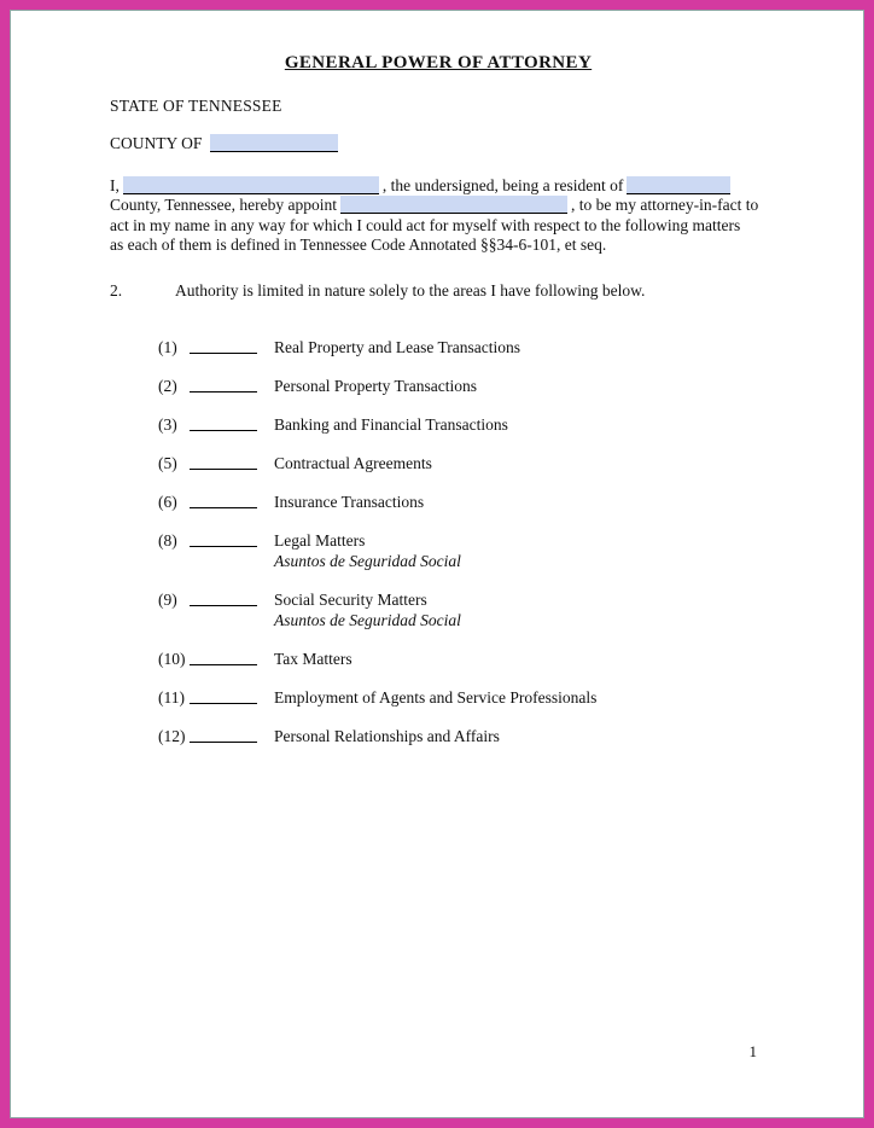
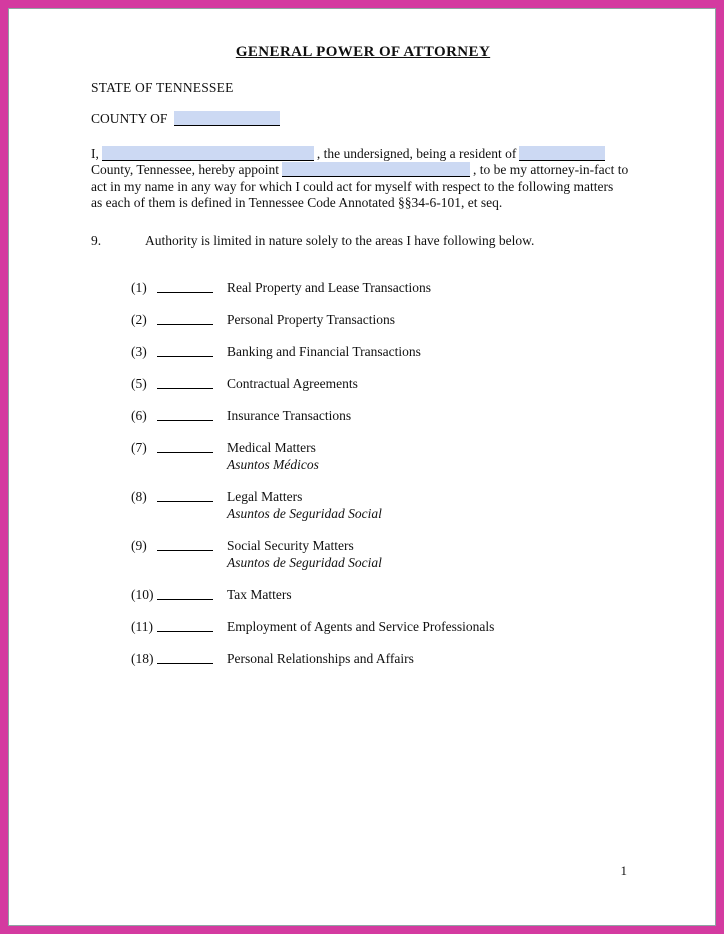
  GENERAL POWER OF ATTORNEY
  STATE OF TENNESSEE
  COUNTY OF
  I, , the undersigned, being a resident of
  County, Tennessee, hereby appoint , to be my attorney-in-fact to
  act in my name in any way for which I could act for myself with respect to the following matters
  as each of them is defined in Tennessee Code Annotated §§34-6-101, et seq.
- 2.
+ 9.
  Authority is limited in nature solely to the areas I have following below.
  (1)
  Real Property and Lease Transactions
  (2)
  Personal Property Transactions
  (3)
  Banking and Financial Transactions
  (5)
  Contractual Agreements
  (6)
  Insurance Transactions
+ (7)
+ Medical Matters
+ Asuntos Médicos
  (8)
  Legal Matters
  Asuntos de Seguridad Social
  (9)
  Social Security Matters
  Asuntos de Seguridad Social
  (10)
  Tax Matters
  (11)
  Employment of Agents and Service Professionals
- (12)
+ (18)
  Personal Relationships and Affairs
  1
